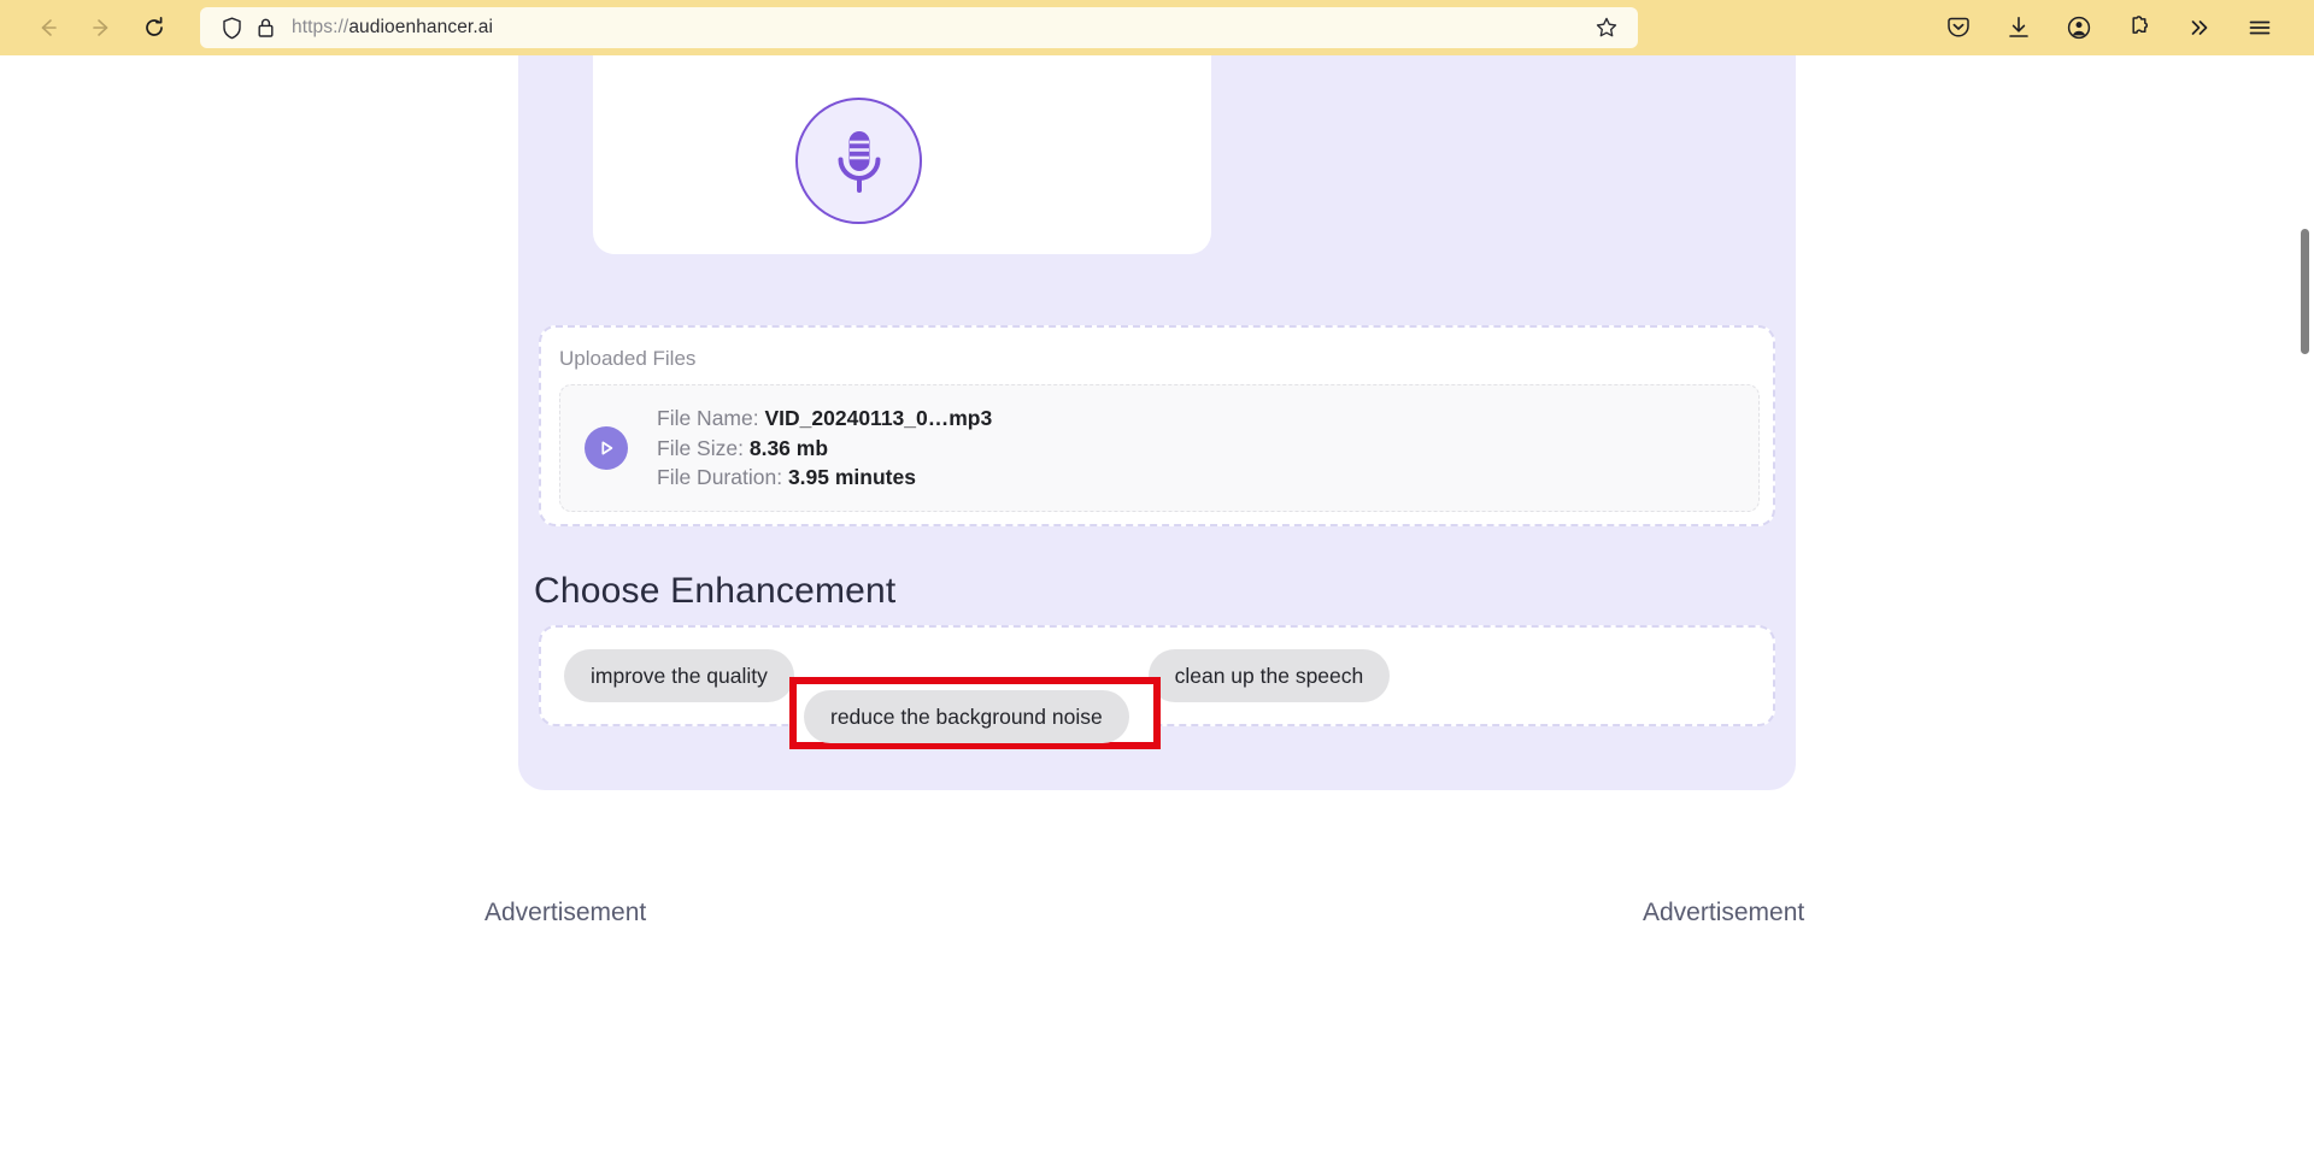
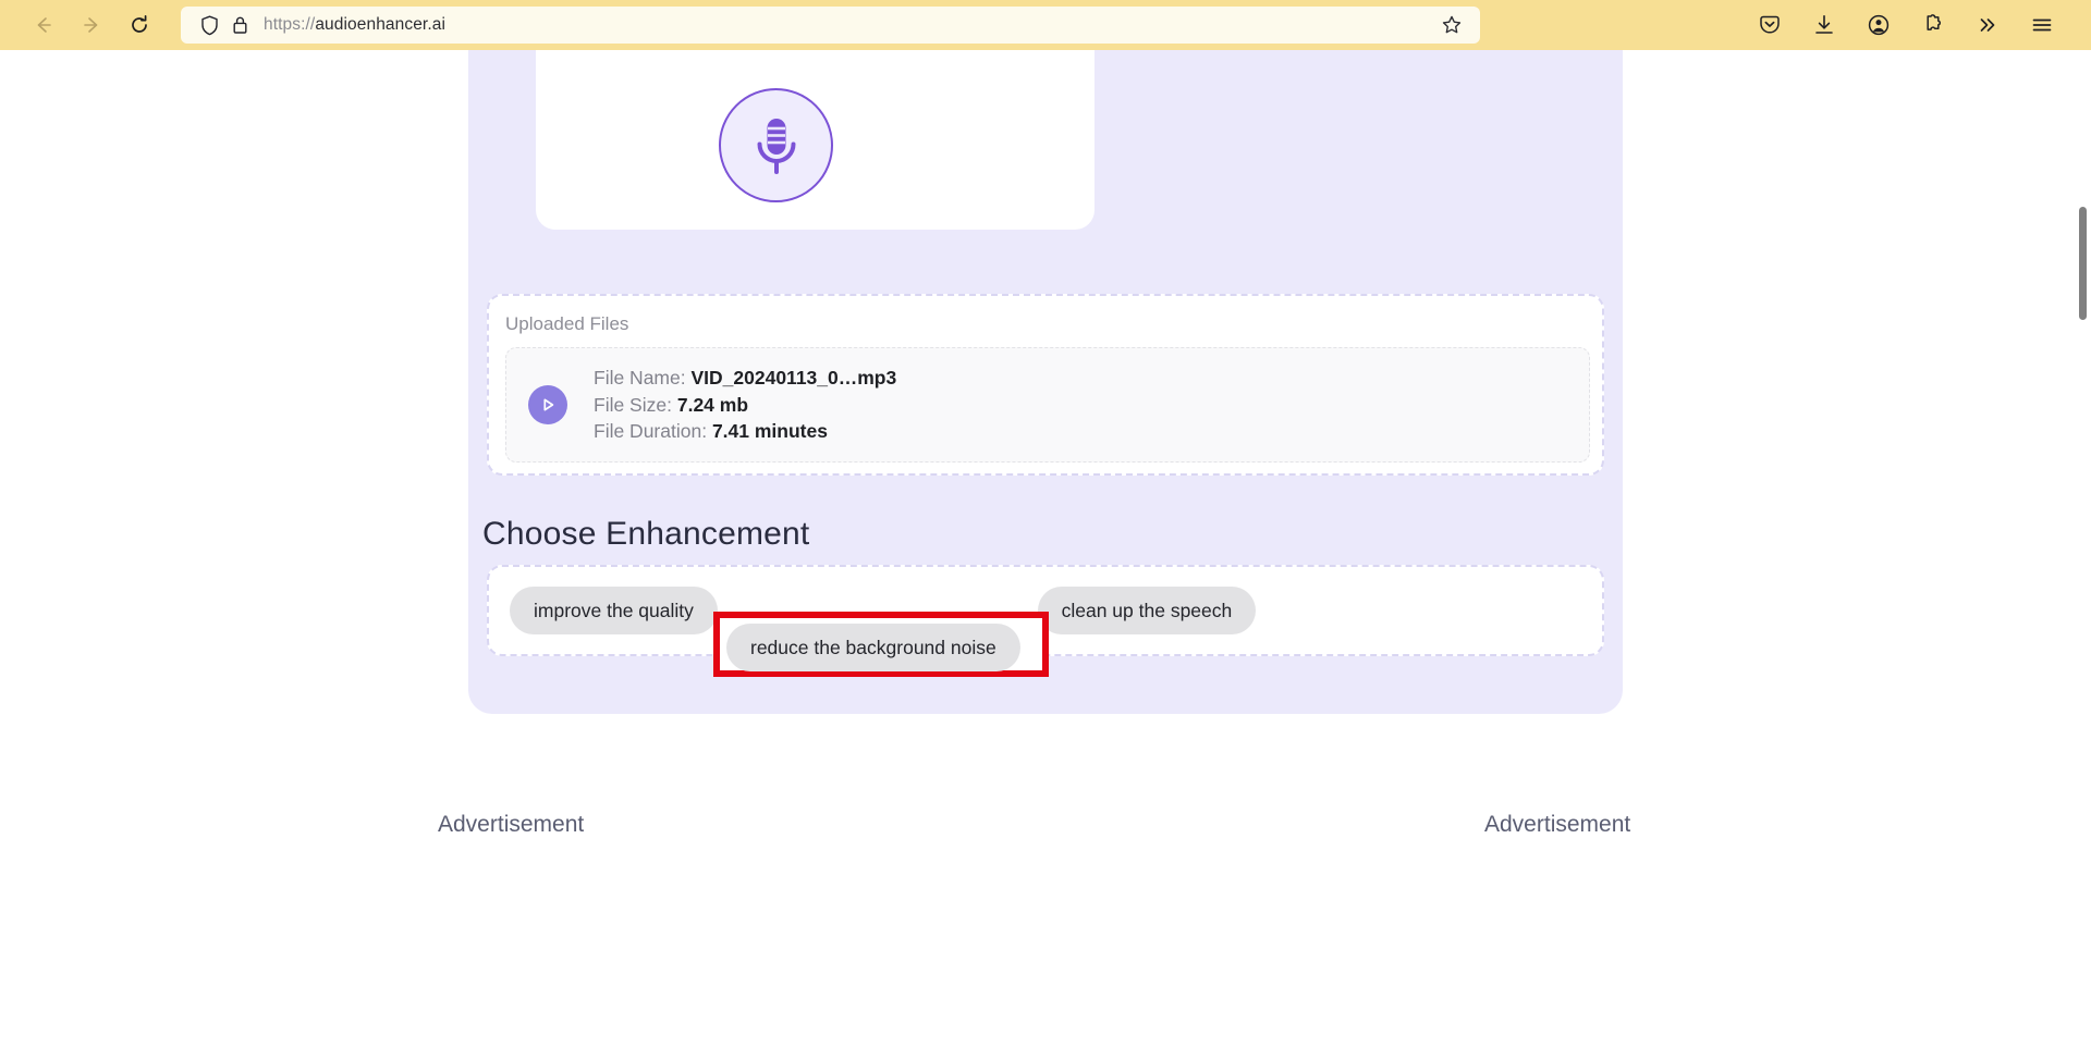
  https://audioenhancer.ai
  Uploaded Files
  File Name: VID_20240113_0…mp3
- File Size: 8.36 mb
+ File Size: 7.24 mb
- File Duration: 3.95 minutes
+ File Duration: 7.41 minutes
  Choose Enhancement
  improve the quality
  clean up the speech
  reduce the background noise
  Advertisement
  Advertisement
